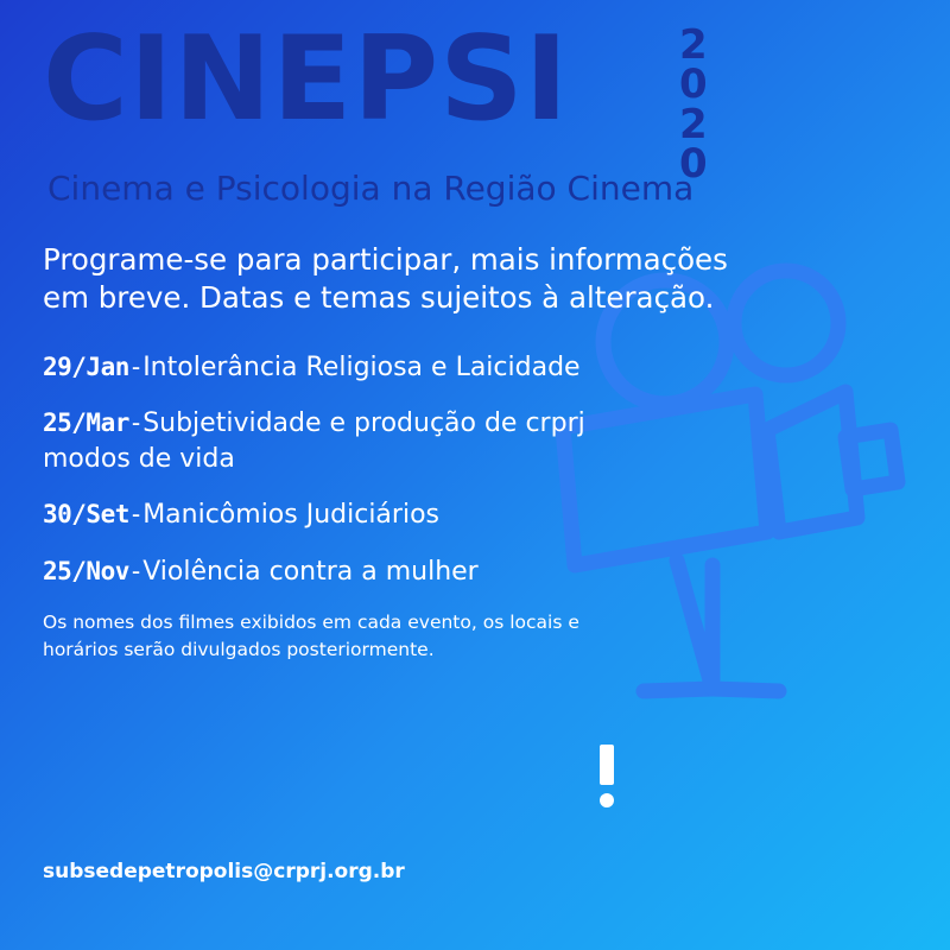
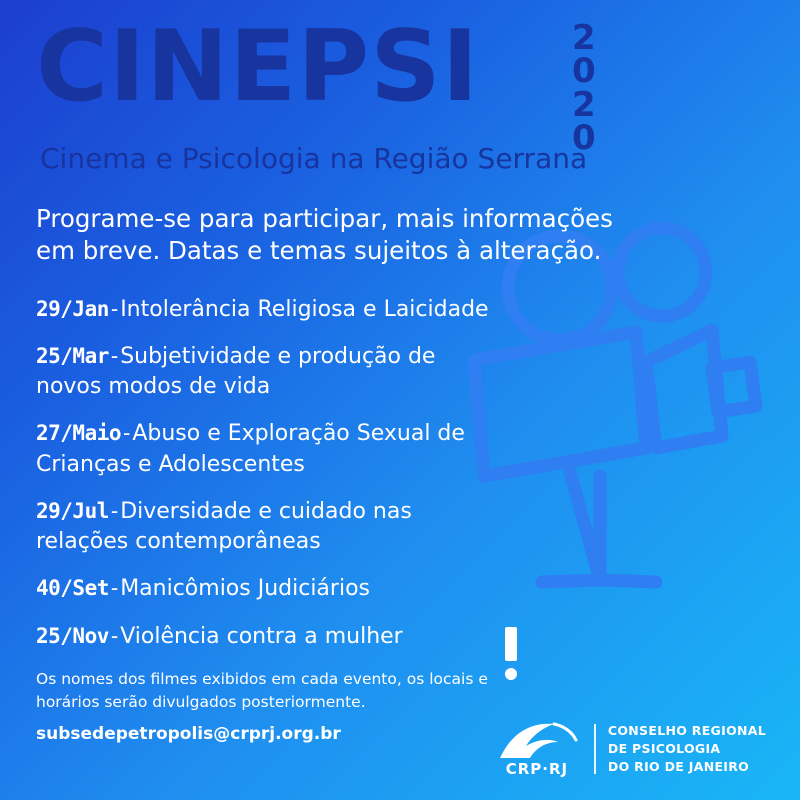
  CINEPSI
  2
  0
  2
  0
- Cinema e Psicologia na Região Cinema
+ Cinema e Psicologia na Região Serrana
  Programe-se para participar, mais informações em breve. Datas e temas sujeitos à alteração.
  29/Jan-Intolerância Religiosa e Laicidade
- 25/Mar-Subjetividade e produção de crprj modos de vida
+ 25/Mar-Subjetividade e produção de novos modos de vida
+ 27/Maio-Abuso e Exploração Sexual de Crianças e Adolescentes
+ 29/Jul-Diversidade e cuidado nas relações contemporâneas
- 30/Set-Manicômios Judiciários
+ 40/Set-Manicômios Judiciários
  25/Nov-Violência contra a mulher
  Os nomes dos filmes exibidos em cada evento, os locais e horários serão divulgados posteriormente.
  subsedepetropolis@crprj.org.br
+ CRP·RJ
+ CONSELHO REGIONAL
+ DE PSICOLOGIA
+ DO RIO DE JANEIRO
